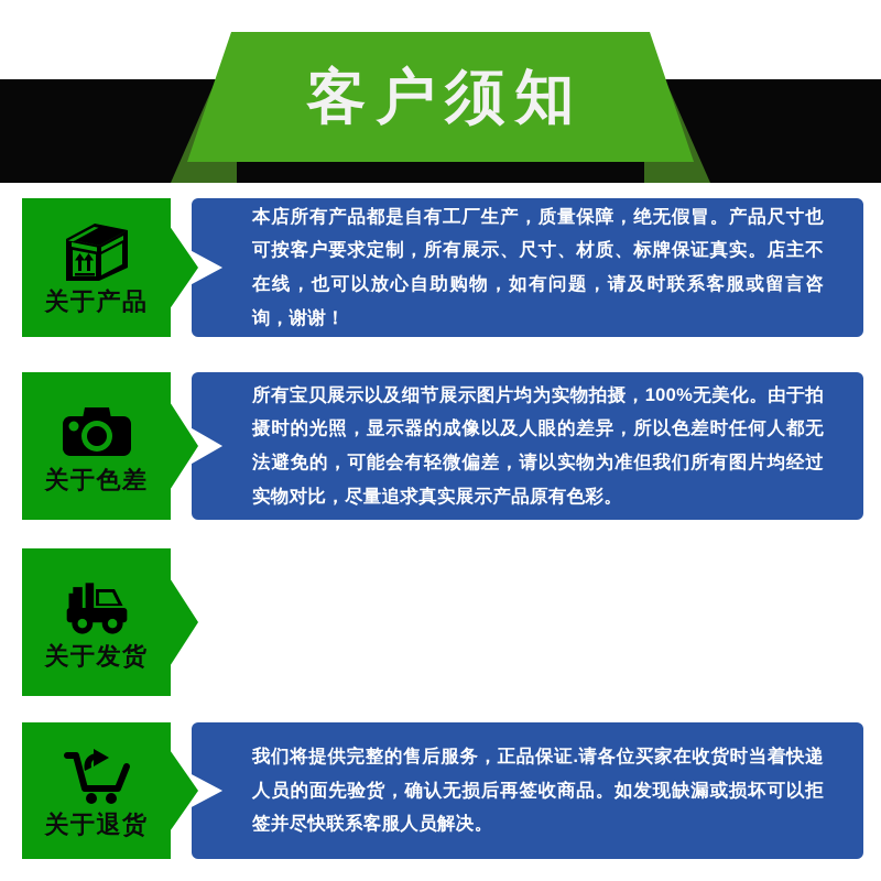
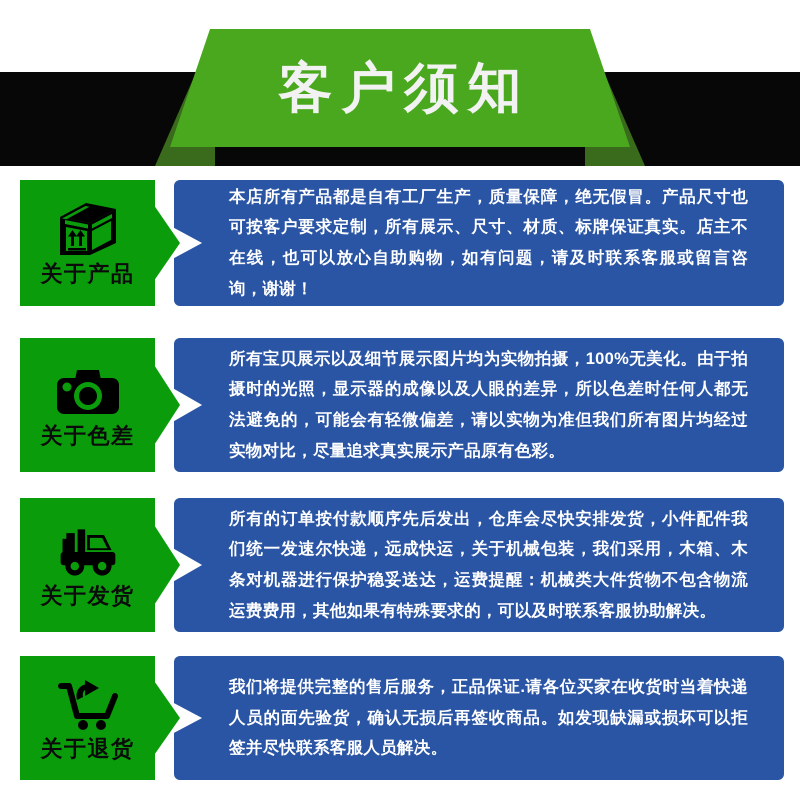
  客户须知
  关于产品
  本店所有产品都是自有工厂生产，质量保障，绝无假冒。产品尺寸也可按客户要求定制，所有展示、尺寸、材质、标牌保证真实。店主不在线，也可以放心自助购物，如有问题，请及时联系客服或留言咨询，谢谢！
  关于色差
  所有宝贝展示以及细节展示图片均为实物拍摄，100%无美化。由于拍摄时的光照，显示器的成像以及人眼的差异，所以色差时任何人都无法避免的，可能会有轻微偏差，请以实物为准但我们所有图片均经过实物对比，尽量追求真实展示产品原有色彩。
  关于发货
+ 所有的订单按付款顺序先后发出，仓库会尽快安排发货，小件配件我们统一发速尔快递，远成快运，关于机械包装，我们采用，木箱、木条对机器进行保护稳妥送达，运费提醒：机械类大件货物不包含物流运费费用，其他如果有特殊要求的，可以及时联系客服协助解决。
  关于退货
  我们将提供完整的售后服务，正品保证.请各位买家在收货时当着快递人员的面先验货，确认无损后再签收商品。如发现缺漏或损坏可以拒签并尽快联系客服人员解决。
